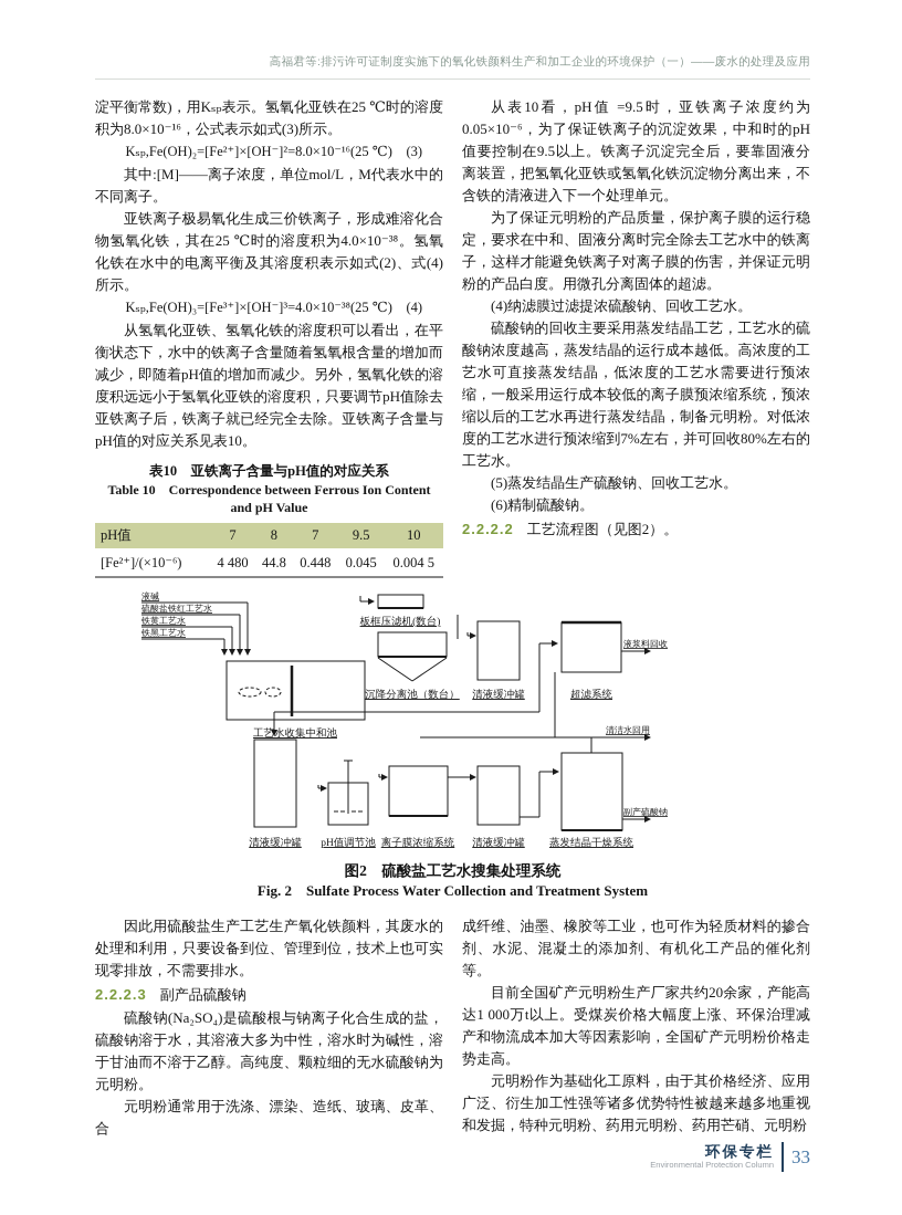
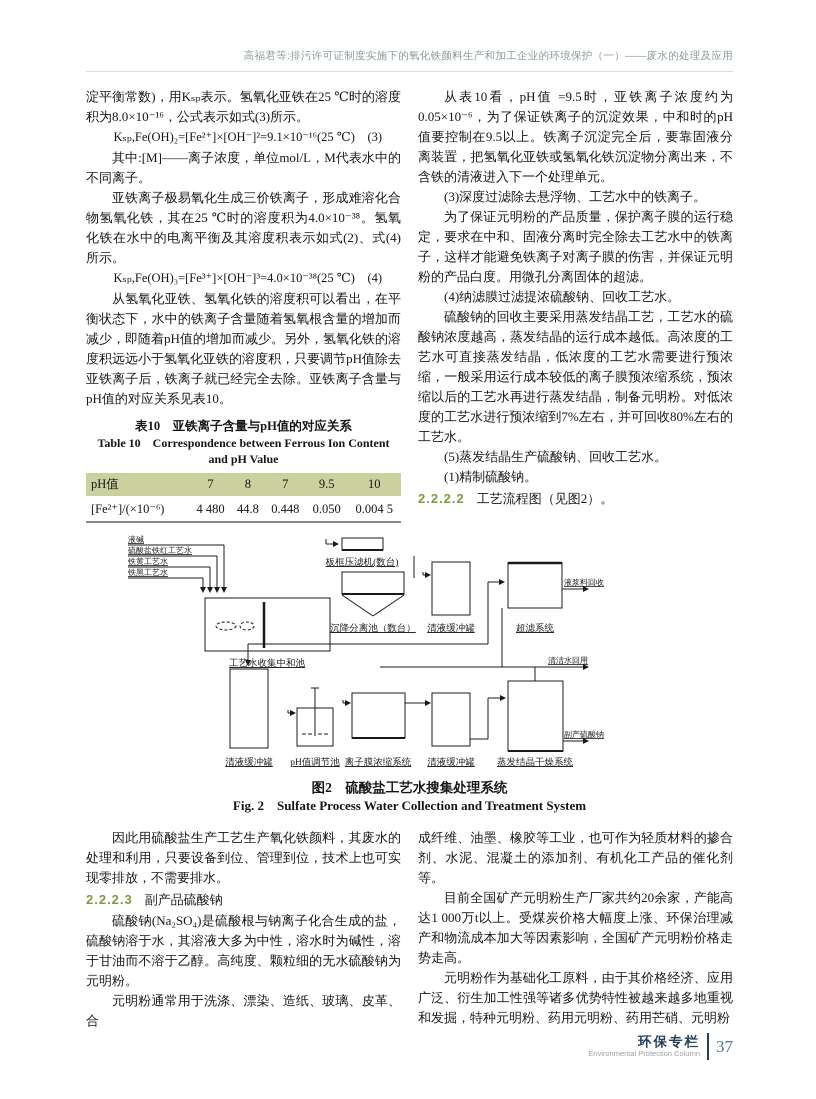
  高福君等:排污许可证制度实施下的氧化铁颜料生产和加工企业的环境保护（一）——废水的处理及应用
  淀平衡常数)，用Kₛₚ表示。氢氧化亚铁在25 ℃时的溶度积为8.0×10⁻¹⁶，公式表示如式(3)所示。
- Kₛₚ,Fe(OH)₂=[Fe²⁺]×[OH⁻]²=8.0×10⁻¹⁶(25 ℃) (3)
+ Kₛₚ,Fe(OH)₂=[Fe²⁺]×[OH⁻]²=9.1×10⁻¹⁶(25 ℃) (3)
  其中:[M]——离子浓度，单位mol/L，M代表水中的不同离子。
  亚铁离子极易氧化生成三价铁离子，形成难溶化合物氢氧化铁，其在25 ℃时的溶度积为4.0×10⁻³⁸。氢氧化铁在水中的电离平衡及其溶度积表示如式(2)、式(4)所示。
  Kₛₚ,Fe(OH)₃=[Fe³⁺]×[OH⁻]³=4.0×10⁻³⁸(25 ℃) (4)
  从氢氧化亚铁、氢氧化铁的溶度积可以看出，在平衡状态下，水中的铁离子含量随着氢氧根含量的增加而减少，即随着pH值的增加而减少。另外，氢氧化铁的溶度积远远小于氢氧化亚铁的溶度积，只要调节pH值除去亚铁离子后，铁离子就已经完全去除。亚铁离子含量与pH值的对应关系见表10。
  表10 亚铁离子含量与pH值的对应关系
  Table 10 Correspondence between Ferrous Ion Content
  and pH Value
  pH值	7	8	7	9.5	10
- [Fe²⁺]/(×10⁻⁶)	4 480	44.8	0.448	0.045	0.004 5
+ [Fe²⁺]/(×10⁻⁶)	4 480	44.8	0.448	0.050	0.004 5
  从表10看，pH值 =9.5时，亚铁离子浓度约为0.05×10⁻⁶，为了保证铁离子的沉淀效果，中和时的pH值要控制在9.5以上。铁离子沉淀完全后，要靠固液分离装置，把氢氧化亚铁或氢氧化铁沉淀物分离出来，不含铁的清液进入下一个处理单元。
+ (3)深度过滤除去悬浮物、工艺水中的铁离子。
  为了保证元明粉的产品质量，保护离子膜的运行稳定，要求在中和、固液分离时完全除去工艺水中的铁离子，这样才能避免铁离子对离子膜的伤害，并保证元明粉的产品白度。用微孔分离固体的超滤。
  (4)纳滤膜过滤提浓硫酸钠、回收工艺水。
  硫酸钠的回收主要采用蒸发结晶工艺，工艺水的硫酸钠浓度越高，蒸发结晶的运行成本越低。高浓度的工艺水可直接蒸发结晶，低浓度的工艺水需要进行预浓缩，一般采用运行成本较低的离子膜预浓缩系统，预浓缩以后的工艺水再进行蒸发结晶，制备元明粉。对低浓度的工艺水进行预浓缩到7%左右，并可回收80%左右的工艺水。
  (5)蒸发结晶生产硫酸钠、回收工艺水。
- (6)精制硫酸钠。
+ (1)精制硫酸钠。
  2.2.2.2 工艺流程图（见图2）。
  液碱
  硫酸盐铁红工艺水
  铁黄工艺水
  铁黑工艺水
  工艺水收集中和池
  板框压滤机(数台)
  沉降分离池（数台）
  清液缓冲罐
  超滤系统
  清液缓冲罐
  pH值调节池
  离子膜浓缩系统
  清液缓冲罐
  蒸发结晶干燥系统
  液浆料回收
  清洁水回用
  副产硫酸钠
  图2 硫酸盐工艺水搜集处理系统
  Fig. 2 Sulfate Process Water Collection and Treatment System
  因此用硫酸盐生产工艺生产氧化铁颜料，其废水的处理和利用，只要设备到位、管理到位，技术上也可实现零排放，不需要排水。
  2.2.2.3 副产品硫酸钠
  硫酸钠(Na₂SO₄)是硫酸根与钠离子化合生成的盐，硫酸钠溶于水，其溶液大多为中性，溶水时为碱性，溶于甘油而不溶于乙醇。高纯度、颗粒细的无水硫酸钠为元明粉。
  元明粉通常用于洗涤、漂染、造纸、玻璃、皮革、合
  成纤维、油墨、橡胶等工业，也可作为轻质材料的掺合剂、水泥、混凝土的添加剂、有机化工产品的催化剂等。
  目前全国矿产元明粉生产厂家共约20余家，产能高达1 000万t以上。受煤炭价格大幅度上涨、环保治理减产和物流成本加大等因素影响，全国矿产元明粉价格走势走高。
  元明粉作为基础化工原料，由于其价格经济、应用广泛、衍生加工性强等诸多优势特性被越来越多地重视和发掘，特种元明粉、药用元明粉、药用芒硝、元明粉
  环保专栏
  Environmental Protection Column
- 33
+ 37
